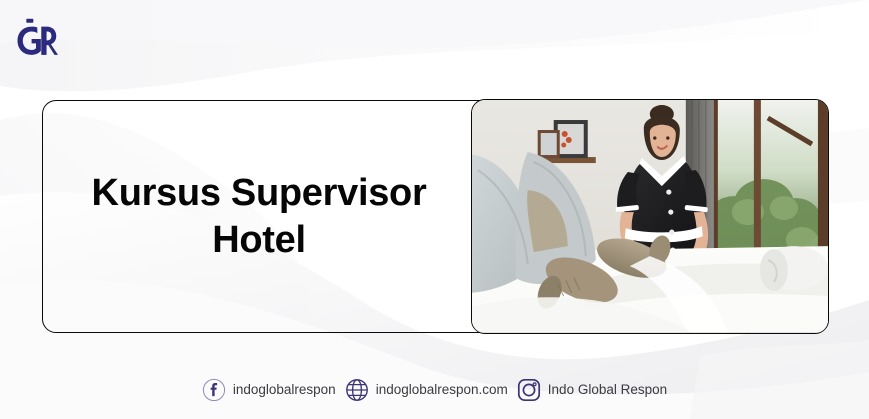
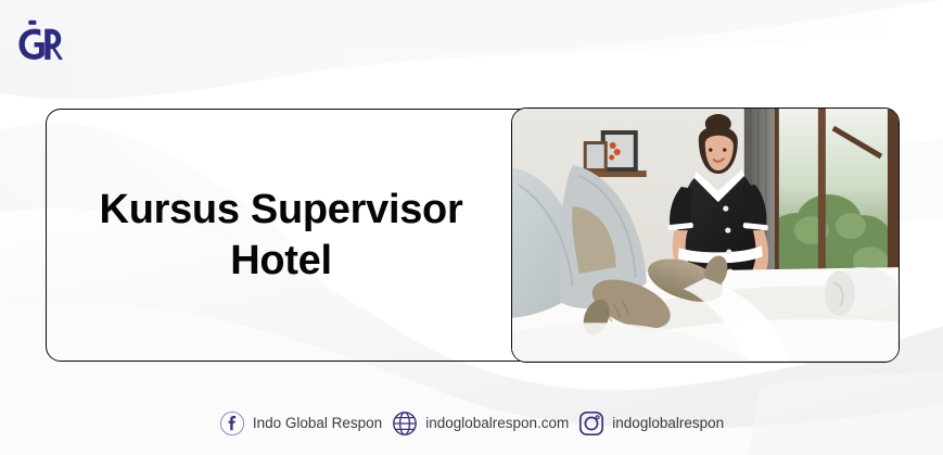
  Kursus Supervisor
  Hotel
- indoglobalrespon
+ Indo Global Respon
  indoglobalrespon.com
- Indo Global Respon
+ indoglobalrespon
